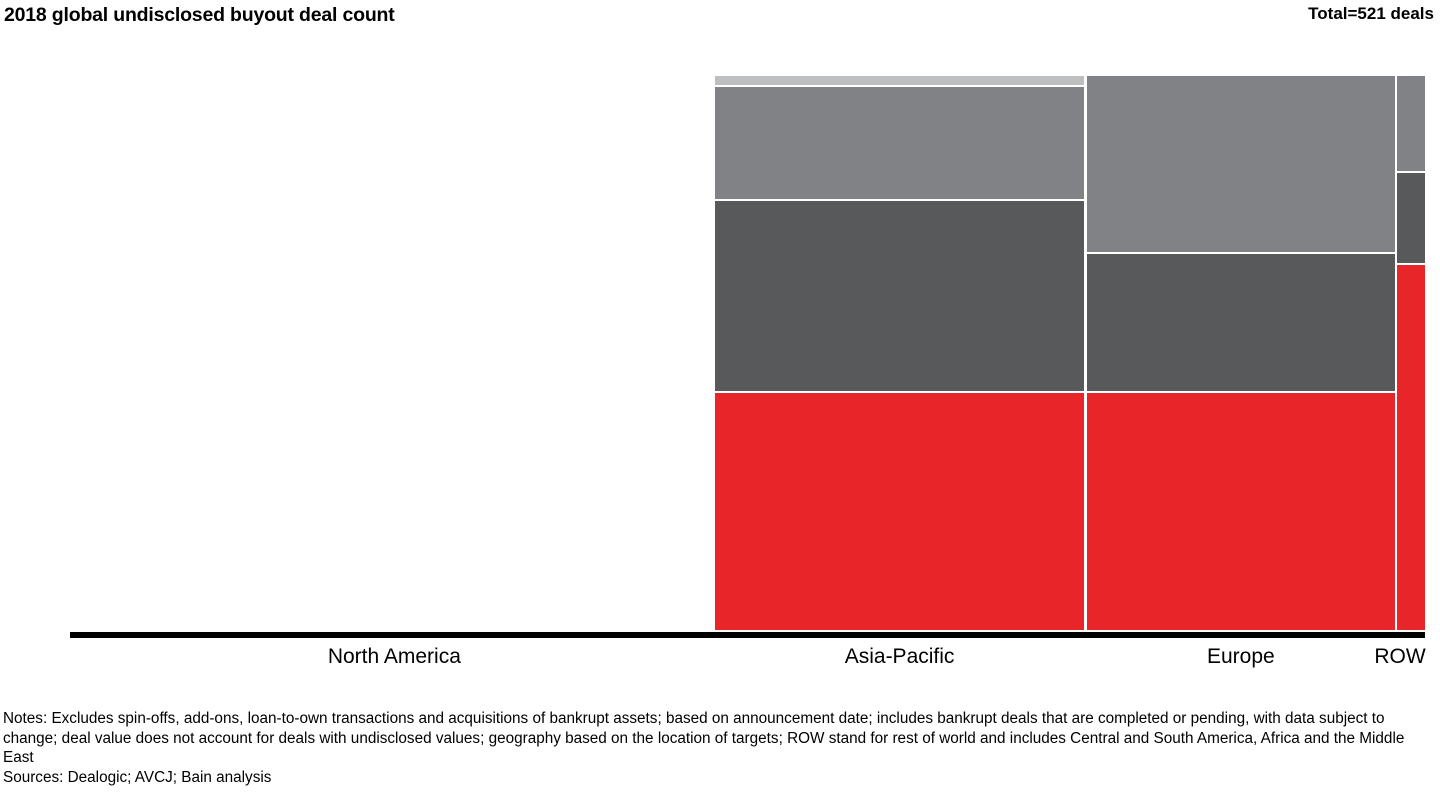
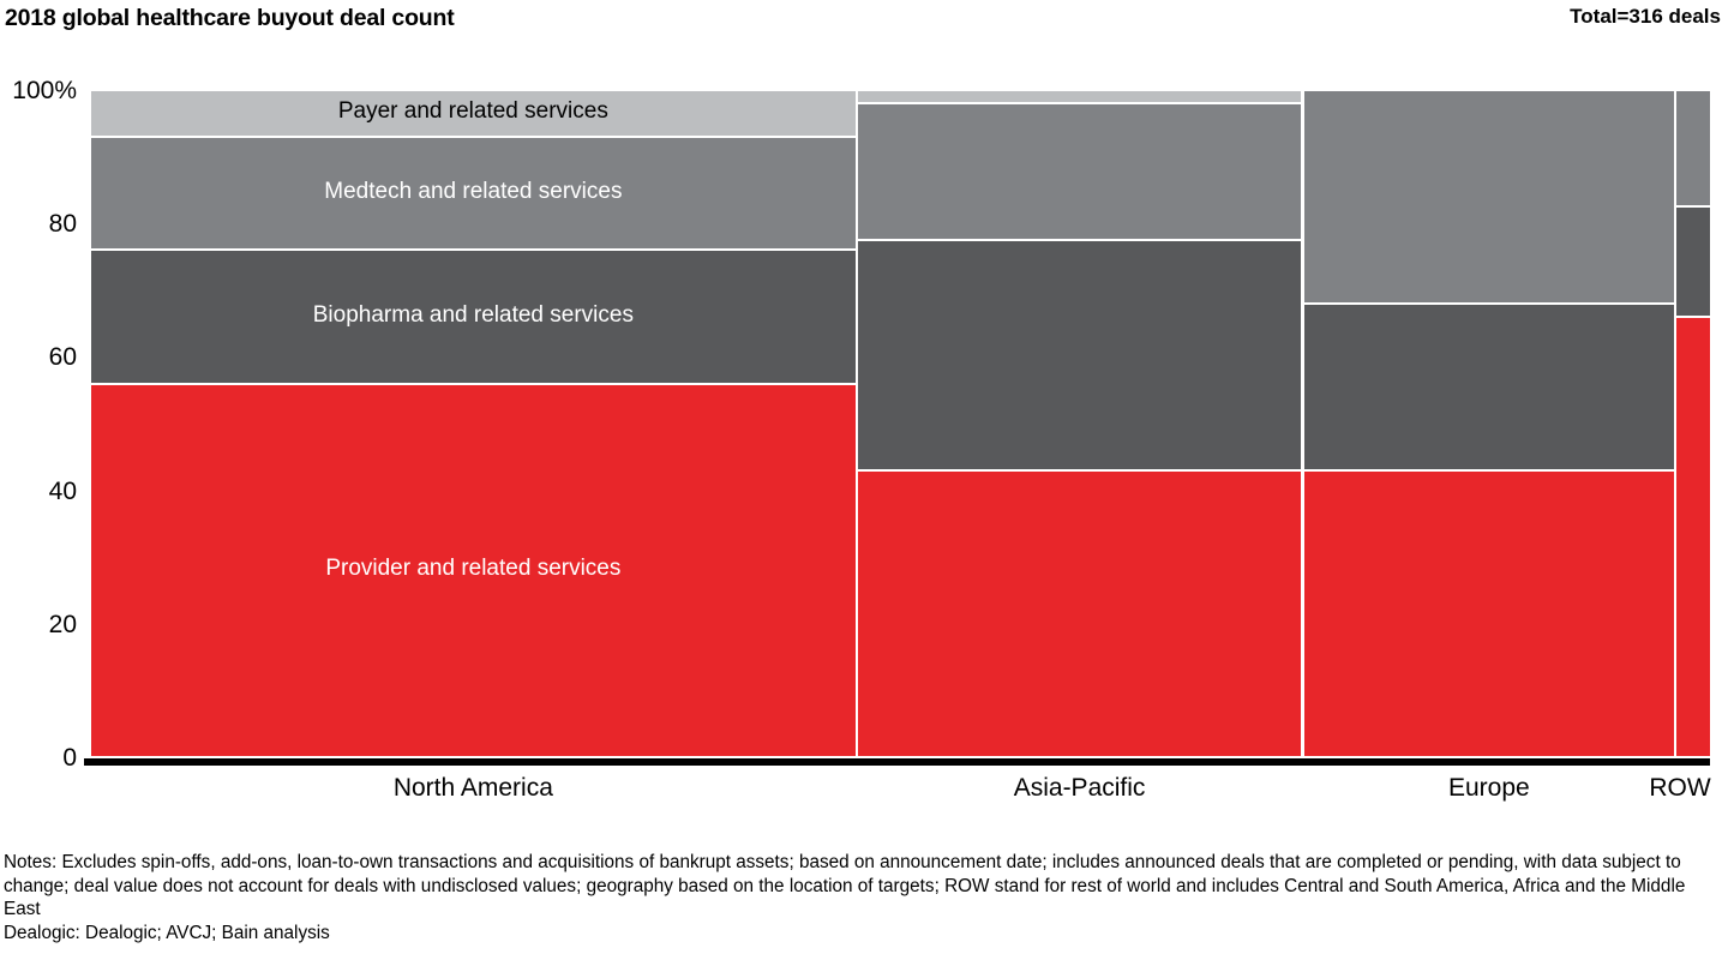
- 2018 global undisclosed buyout deal count
+ 2018 global healthcare buyout deal count
- Total=521 deals
+ Total=316 deals
+ 100%
+ 80
+ 60
+ 40
+ 20
+ 0
+ Payer and related services
+ Medtech and related services
+ Biopharma and related services
+ Provider and related services
  North America
  Asia-Pacific
  Europe
  ROW
- Notes: Excludes spin-offs, add-ons, loan-to-own transactions and acquisitions of bankrupt assets; based on announcement date; includes bankrupt deals that are completed or pending, with data subject to change; deal value does not account for deals with undisclosed values; geography based on the location of targets; ROW stand for rest of world and includes Central and South America, Africa and the Middle East
+ Notes: Excludes spin-offs, add-ons, loan-to-own transactions and acquisitions of bankrupt assets; based on announcement date; includes announced deals that are completed or pending, with data subject to change; deal value does not account for deals with undisclosed values; geography based on the location of targets; ROW stand for rest of world and includes Central and South America, Africa and the Middle East
- Sources: Dealogic; AVCJ; Bain analysis
+ Dealogic: Dealogic; AVCJ; Bain analysis
